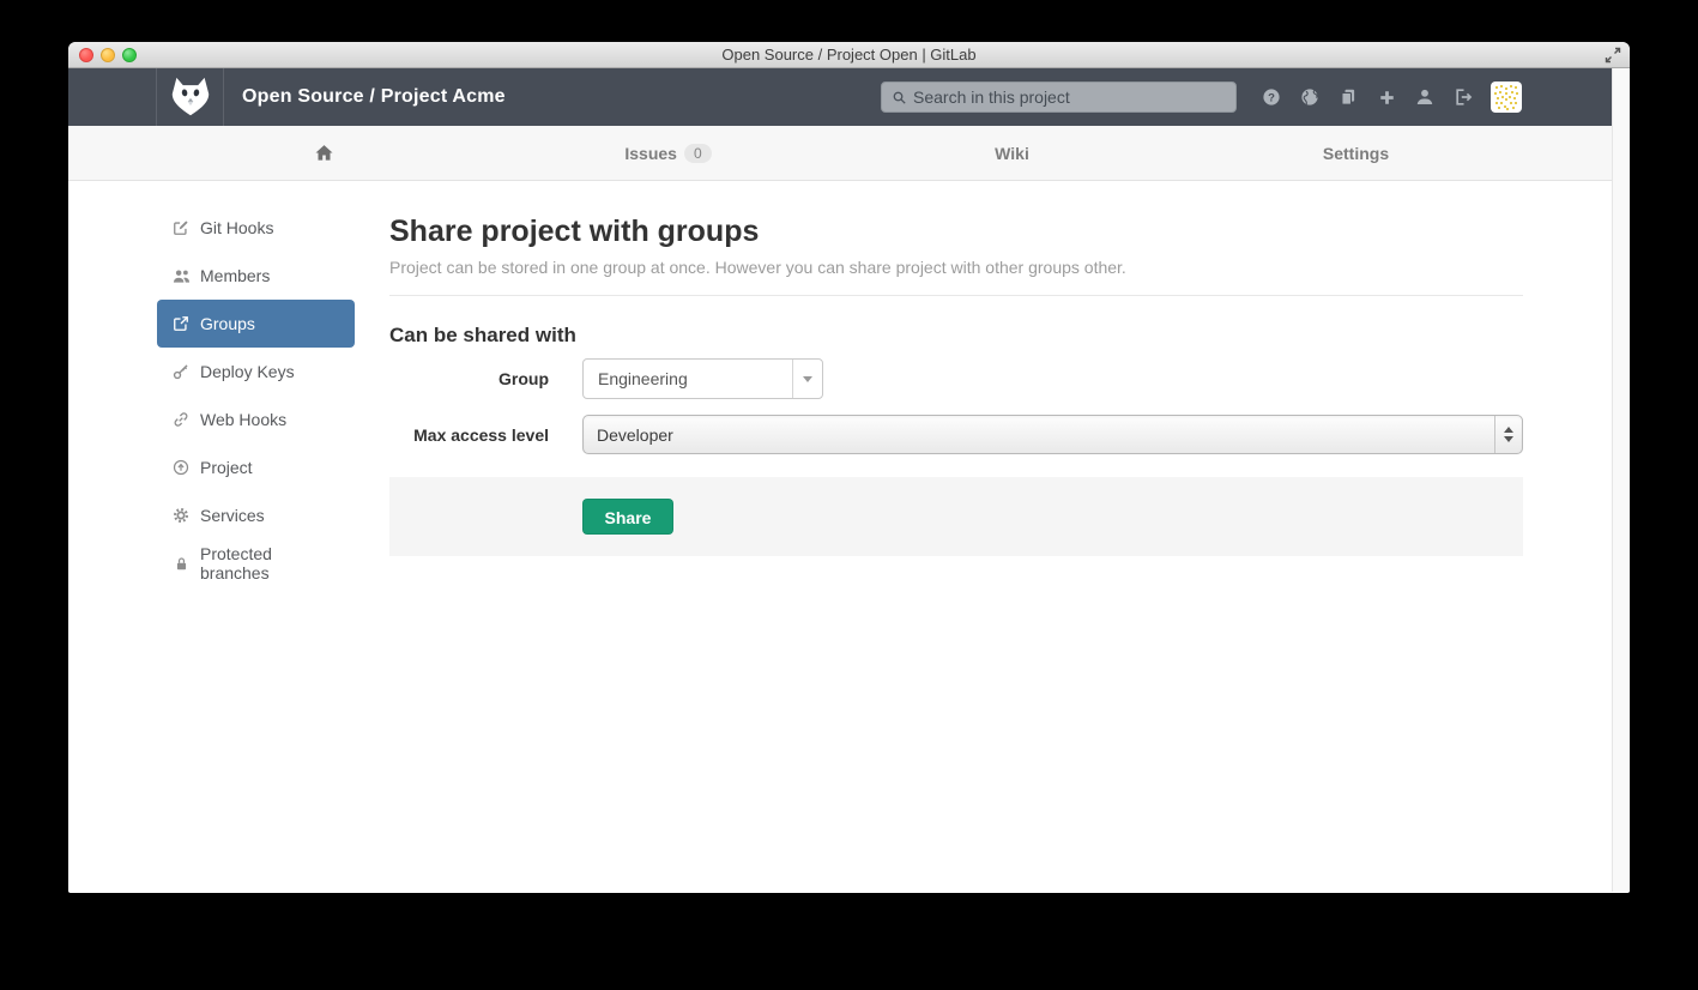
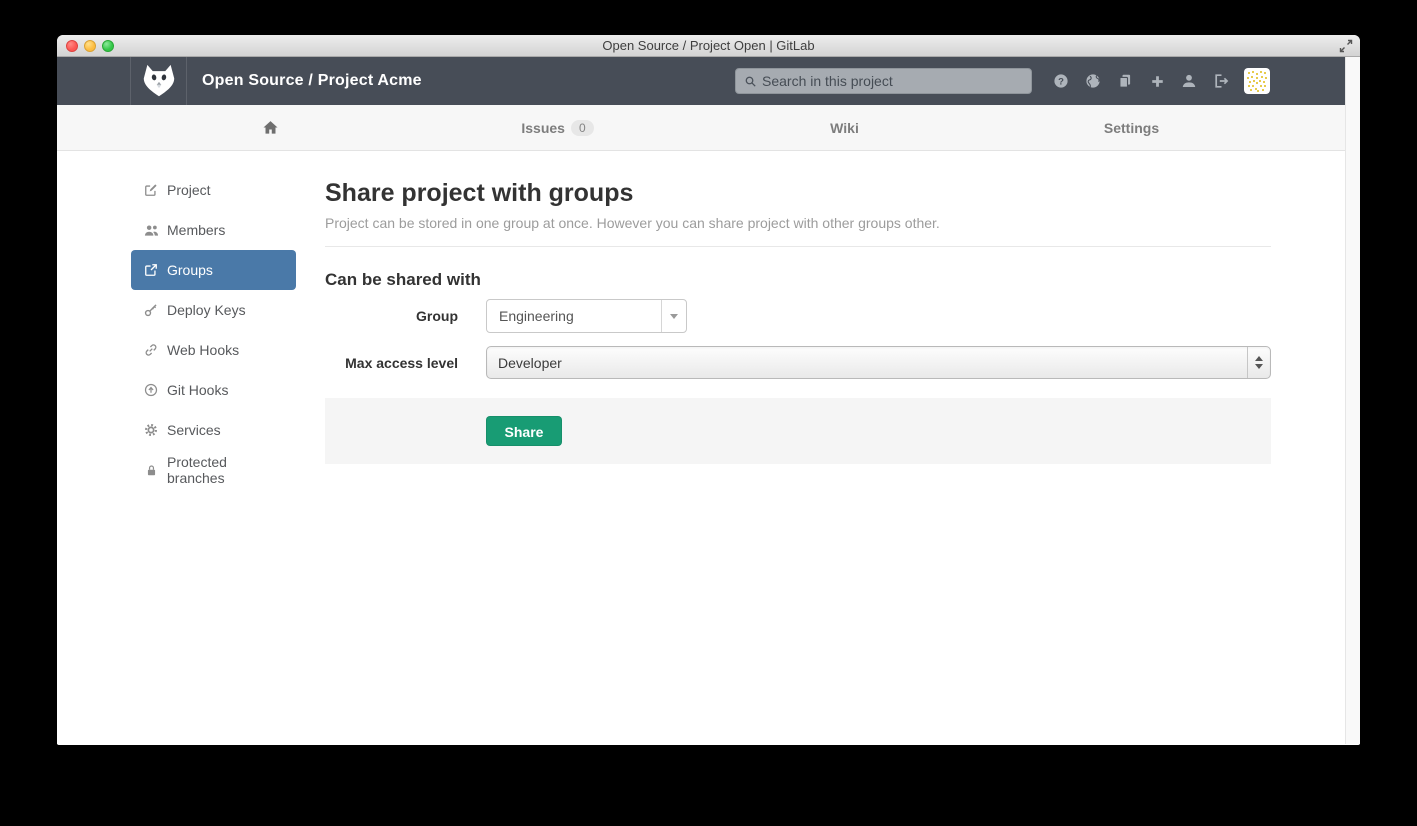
  Open Source / Project Open | GitLab
  Open Source / Project Acme
  Search in this project
  ?
  Issues
  0
  Wiki
  Settings
- Git Hooks
+ Project
  Members
  Groups
  Deploy Keys
  Web Hooks
- Project
+ Git Hooks
  Services
  Protected branches
  Share project with groups
  Project can be stored in one group at once. However you can share project with other groups other.
  Can be shared with
  Group
  Engineering
  Max access level
  Developer
  Share
